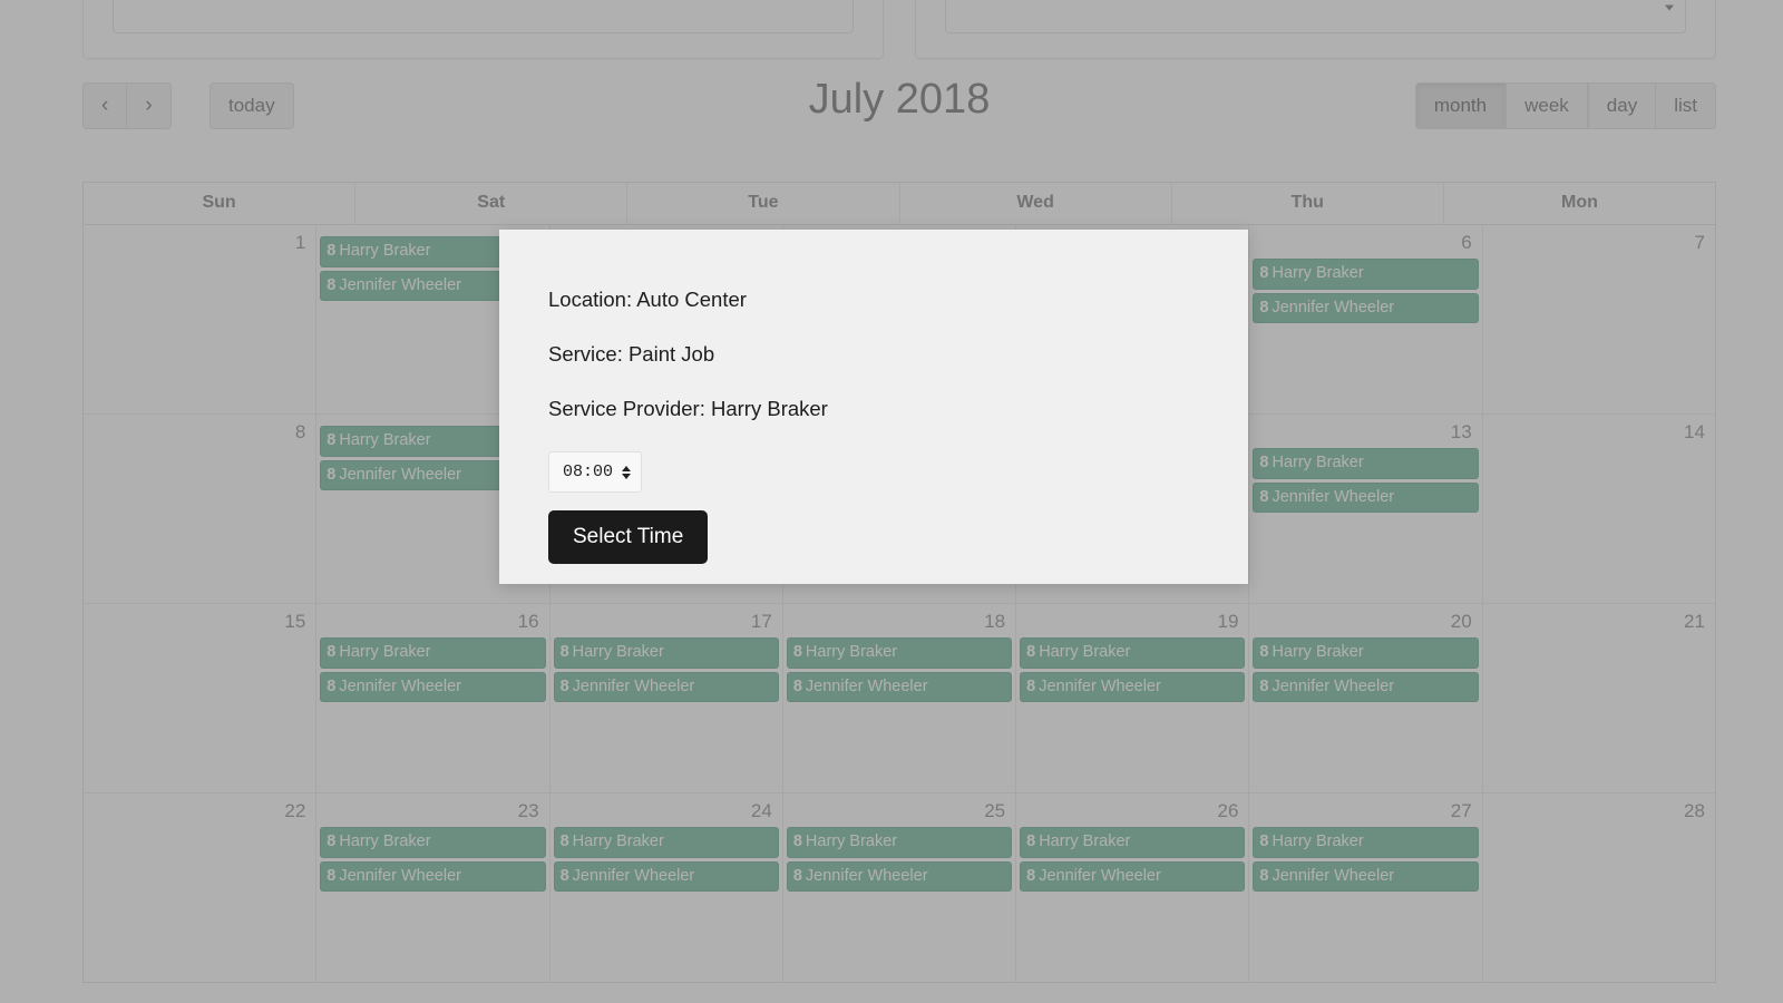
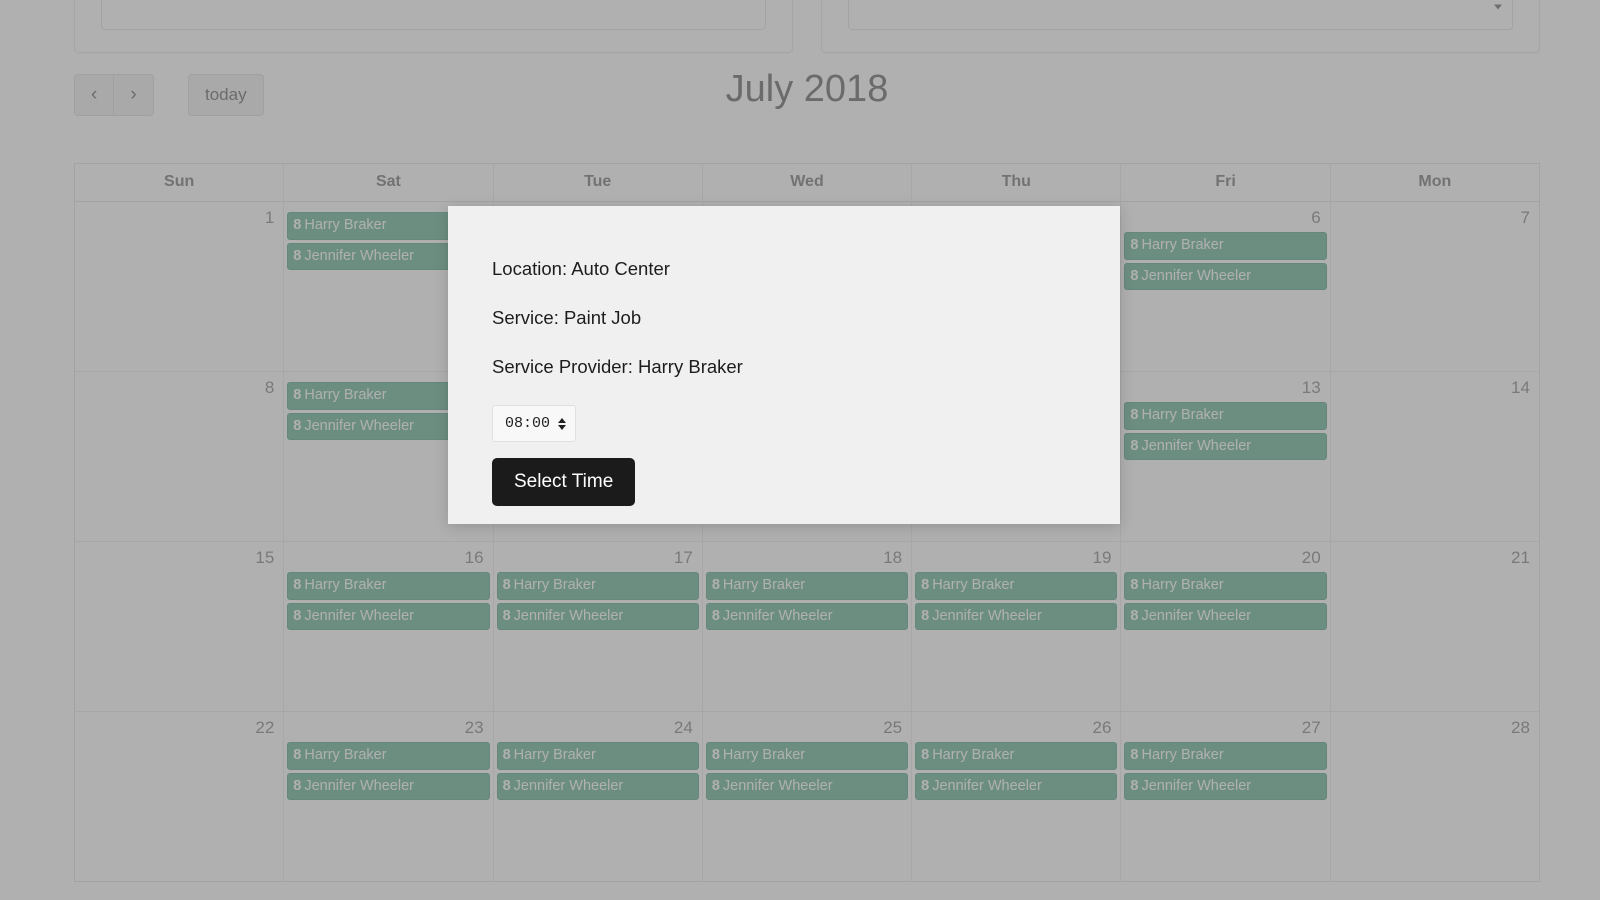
  ‹
  ›
  today
  July 2018
- month
- week
- day
- list
  Sun
  Sat
  Tue
  Wed
  Thu
+ Fri
  Mon
  1
  8 Harry Braker
  8 Jennifer Wheeler
  6
  8 Harry Braker
  8 Jennifer Wheeler
  7
  8
  8 Harry Braker
  8 Jennifer Wheeler
  13
  8 Harry Braker
  8 Jennifer Wheeler
  14
  15
  16
  8 Harry Braker
  8 Jennifer Wheeler
  17
  8 Harry Braker
  8 Jennifer Wheeler
  18
  8 Harry Braker
  8 Jennifer Wheeler
  19
  8 Harry Braker
  8 Jennifer Wheeler
  20
  8 Harry Braker
  8 Jennifer Wheeler
  21
  22
  23
  8 Harry Braker
  8 Jennifer Wheeler
  24
  8 Harry Braker
  8 Jennifer Wheeler
  25
  8 Harry Braker
  8 Jennifer Wheeler
  26
  8 Harry Braker
  8 Jennifer Wheeler
  27
  8 Harry Braker
  8 Jennifer Wheeler
  28
  Location: Auto Center
  Service: Paint Job
  Service Provider: Harry Braker
  08:00
  Select Time
